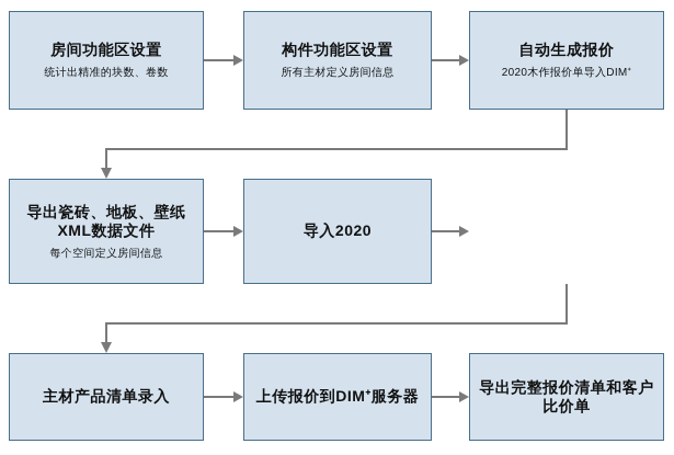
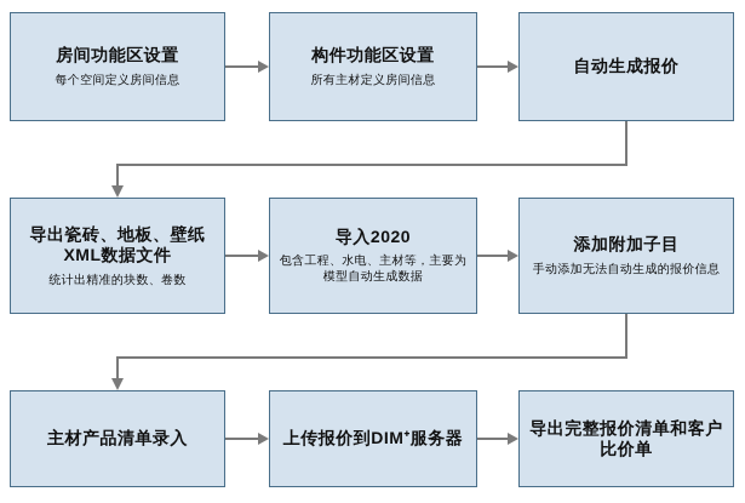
  房间功能区设置
- 统计出精准的块数、卷数
+ 每个空间定义房间信息
  构件功能区设置
  所有主材定义房间信息
  自动生成报价
- 2020木作报价单导入DIM⁺
  导出瓷砖、地板、壁纸XML数据文件
- 每个空间定义房间信息
+ 统计出精准的块数、卷数
  导入2020
+ 包含工程、水电、主材等，主要为模型自动生成数据
+ 添加附加子目
+ 手动添加无法自动生成的报价信息
  主材产品清单录入
  上传报价到DIM⁺服务器
  导出完整报价清单和客户比价单
